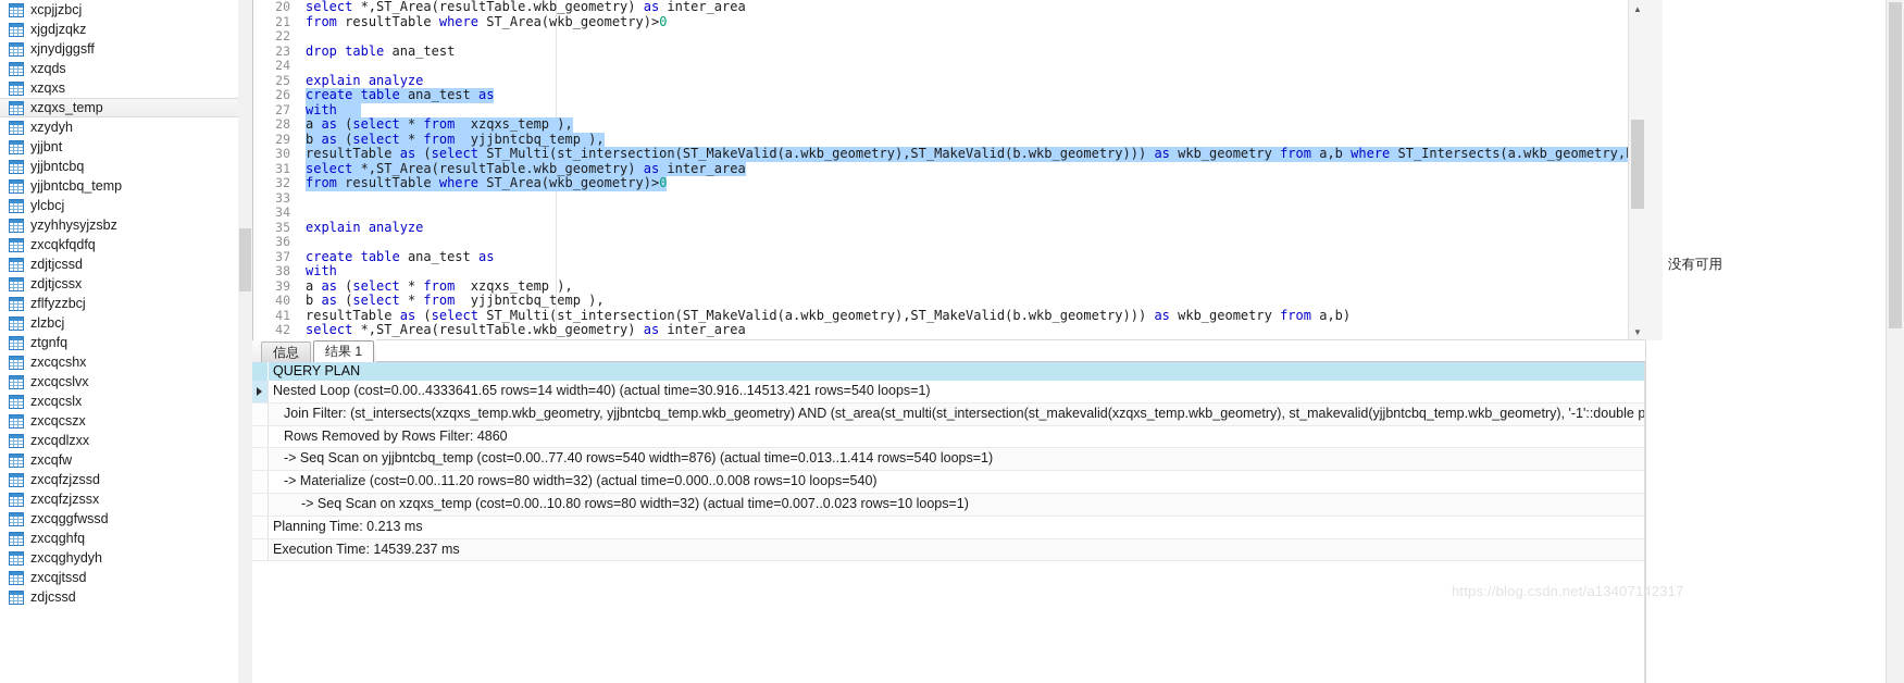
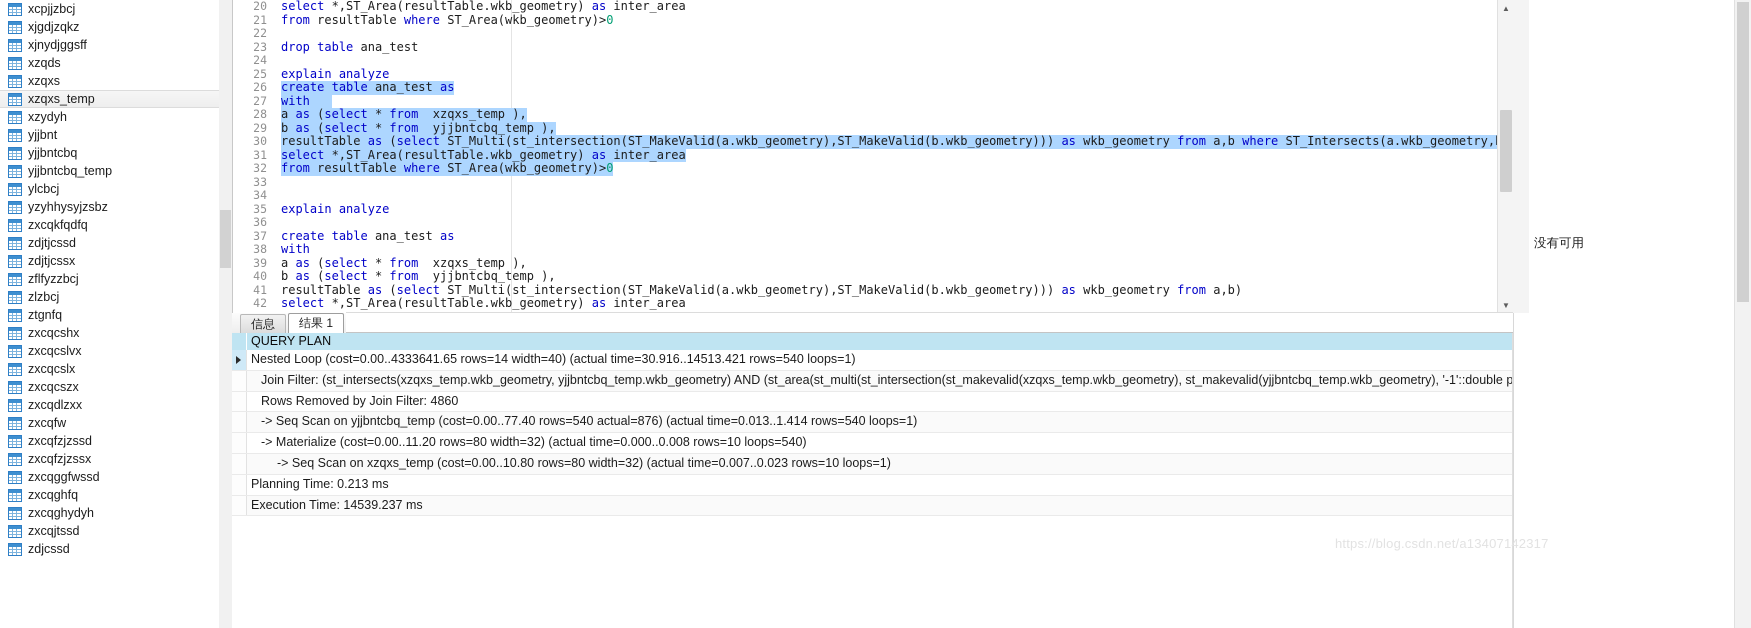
  xcpjjzbcj
  xjgdjzqkz
  xjnydjggsff
  xzqds
  xzqxs
  xzqxs_temp
  xzydyh
  yjjbnt
  yjjbntcbq
  yjjbntcbq_temp
  ylcbcj
  yzyhhysyjzsbz
  zxcqkfqdfq
  zdjtjcssd
  zdjtjcssx
  zflfyzzbcj
  zlzbcj
  ztgnfq
  zxcqcshx
  zxcqcslvx
  zxcqcslx
  zxcqcszx
  zxcqdlzxx
  zxcqfw
  zxcqfzjzssd
  zxcqfzjzssx
  zxcqggfwssd
  zxcqghfq
  zxcqghydyh
  zxcqjtssd
  zdjcssd
  20
  select *,ST_Area(resultTable.wkb_geometry) as inter_area
  21
  from resultTable where ST_Area(wkb_geometry)>0
  22
  23
  drop table ana_test
  24
  25
  explain analyze
  26
  create table ana_test as
  27
  with
  28
  a as (select * from xzqxs_temp ),
  29
  b as (select * from yjjbntcbq_temp ),
  30
  resultTable as (select ST_Multi(st_intersection(ST_MakeValid(a.wkb_geometry),ST_MakeValid(b.wkb_geometry))) as wkb_geometry from a,b where ST_Intersects(a.wkb_geometry,
  31
  select *,ST_Area(resultTable.wkb_geometry) as inter_area
  32
  from resultTable where ST_Area(wkb_geometry)>0
  33
  34
  35
  explain analyze
  36
  37
  create table ana_test as
  38
  with
  39
  a as (select * from xzqxs_temp ),
  40
  b as (select * from yjjbntcbq_temp ),
  41
  resultTable as (select ST_Multi(st_intersection(ST_MakeValid(a.wkb_geometry),ST_MakeValid(b.wkb_geometry))) as wkb_geometry from a,b)
  42
  select *,ST_Area(resultTable.wkb_geometry) as inter_area
  ▲
  ▼
  信息
  结果 1
  QUERY PLAN
  Nested Loop (cost=0.00..4333641.65 rows=14 width=40) (actual time=30.916..14513.421 rows=540 loops=1)
  Join Filter: (st_intersects(xzqxs_temp.wkb_geometry, yjjbntcbq_temp.wkb_geometry) AND (st_area(st_multi(st_intersection(st_makevalid(xzqxs_temp.wkb_geometry), st_makevalid(yjjbntcbq_temp.wkb_geometry), '-1'::double p
- Rows Removed by Rows Filter: 4860
+ Rows Removed by Join Filter: 4860
- -> Seq Scan on yjjbntcbq_temp (cost=0.00..77.40 rows=540 width=876) (actual time=0.013..1.414 rows=540 loops=1)
+ -> Seq Scan on yjjbntcbq_temp (cost=0.00..77.40 rows=540 actual=876) (actual time=0.013..1.414 rows=540 loops=1)
  -> Materialize (cost=0.00..11.20 rows=80 width=32) (actual time=0.000..0.008 rows=10 loops=540)
  -> Seq Scan on xzqxs_temp (cost=0.00..10.80 rows=80 width=32) (actual time=0.007..0.023 rows=10 loops=1)
  Planning Time: 0.213 ms
  Execution Time: 14539.237 ms
  没有可用
  https://blog.csdn.net/a13407142317
